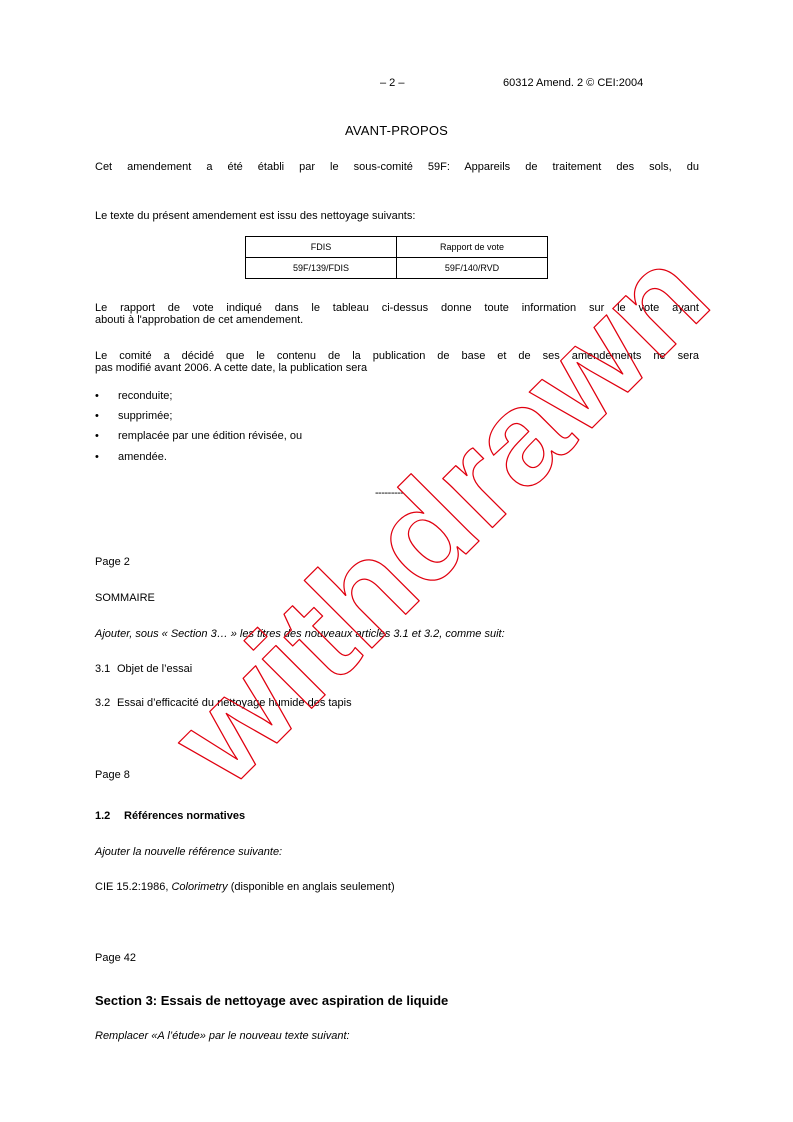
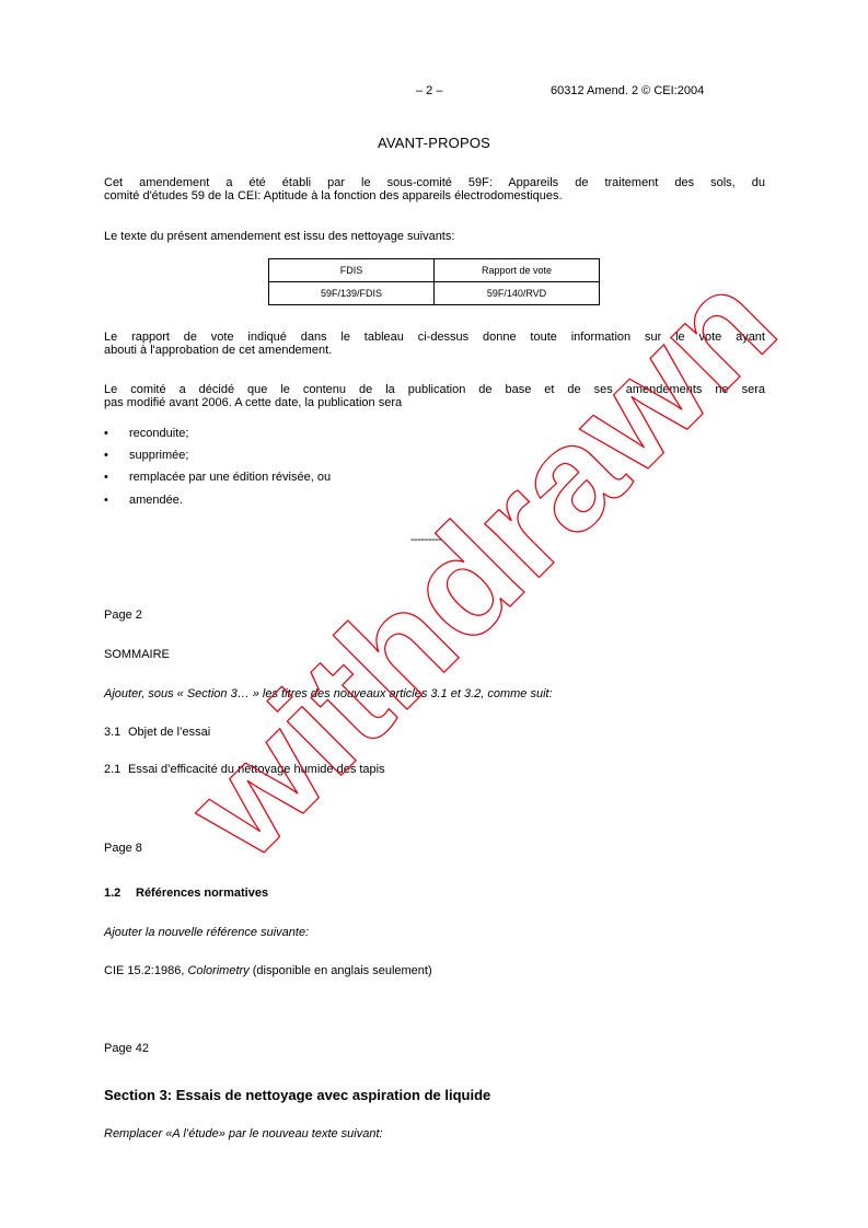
  – 2 –
  60312 Amend. 2 © CEI:2004
  AVANT-PROPOS
  Cet amendement a été établi par le sous-comité 59F: Appareils de traitement des sols, du
+ comité d'études 59 de la CEI: Aptitude à la fonction des appareils électrodomestiques.
  Le texte du présent amendement est issu des nettoyage suivants:
  FDIS	Rapport de vote
  59F/139/FDIS	59F/140/RVD
  Le rapport de vote indiqué dans le tableau ci-dessus donne toute information sur le vote ayant
  abouti à l'approbation de cet amendement.
  Le comité a décidé que le contenu de la publication de base et de ses amendements ne sera
  pas modifié avant 2006. A cette date, la publication sera
  • reconduite;
  • supprimée;
  • remplacée par une édition révisée, ou
  • amendée.
  ---------
  Page 2
  SOMMAIRE
  Ajouter, sous « Section 3… » les titres des nouveaux articles 3.1 et 3.2, comme suit:
  3.1 Objet de l’essai
- 3.2 Essai d’efficacité du nettoyage humide des tapis
+ 2.1 Essai d’efficacité du nettoyage humide des tapis
  Page 8
  1.2 Références normatives
  Ajouter la nouvelle référence suivante:
  CIE 15.2:1986, Colorimetry (disponible en anglais seulement)
  Page 42
  Section 3: Essais de nettoyage avec aspiration de liquide
  Remplacer «A l’étude» par le nouveau texte suivant:
